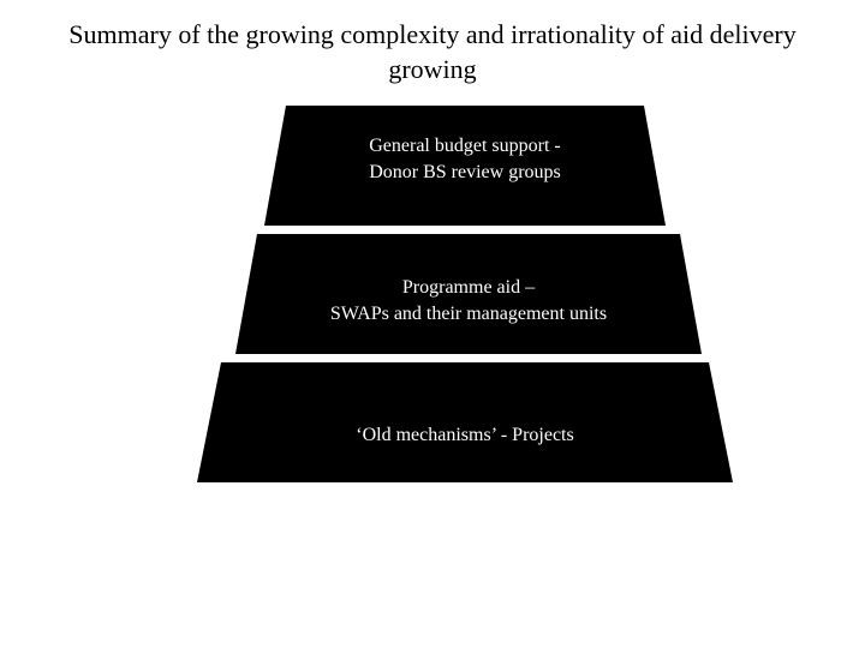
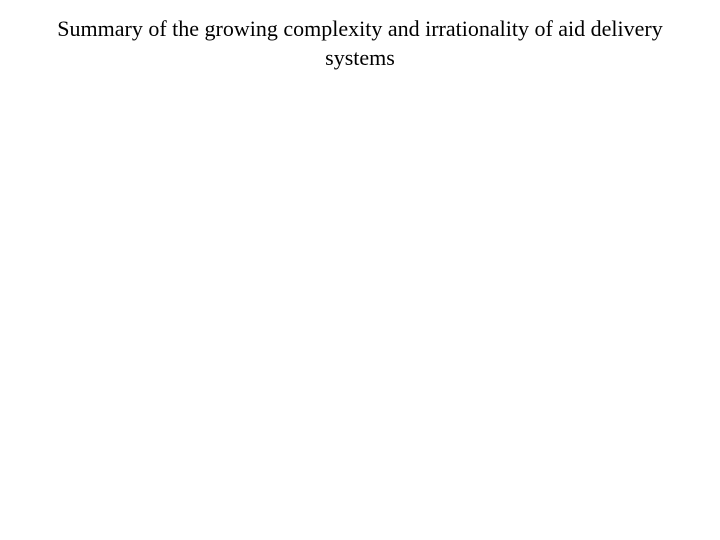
- Summary of the growing complexity and irrationality of aid delivery growing
+ Summary of the growing complexity and irrationality of aid delivery systems
- General budget support -
- Donor BS review groups
- Programme aid –
- SWAPs and their management units
- ‘Old mechanisms’ - Projects
